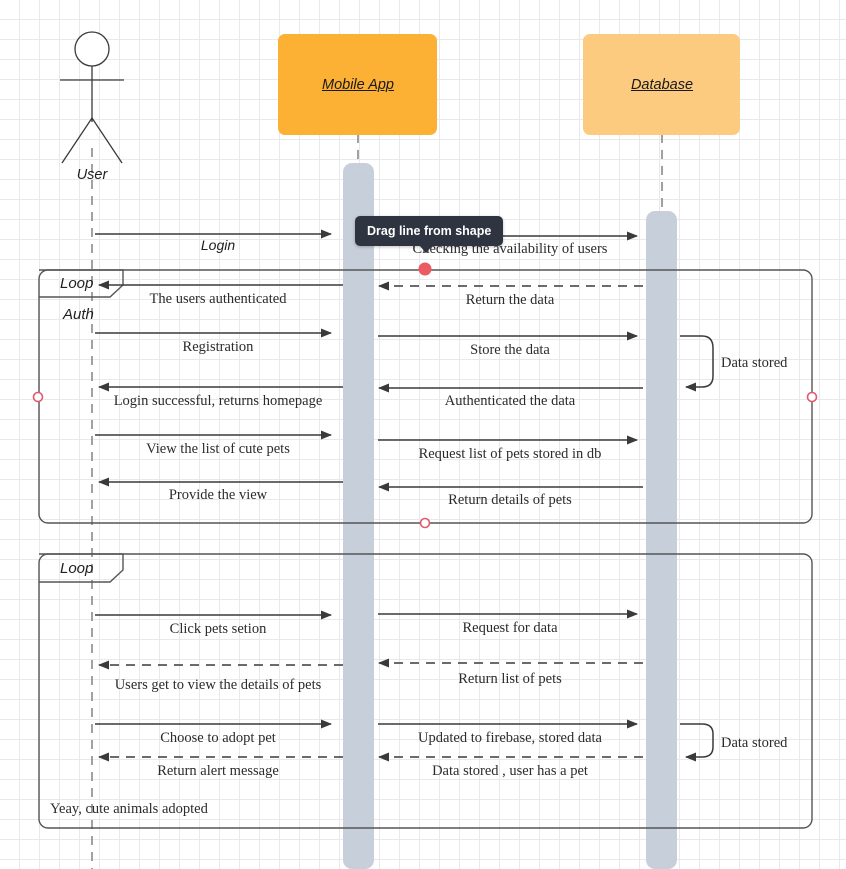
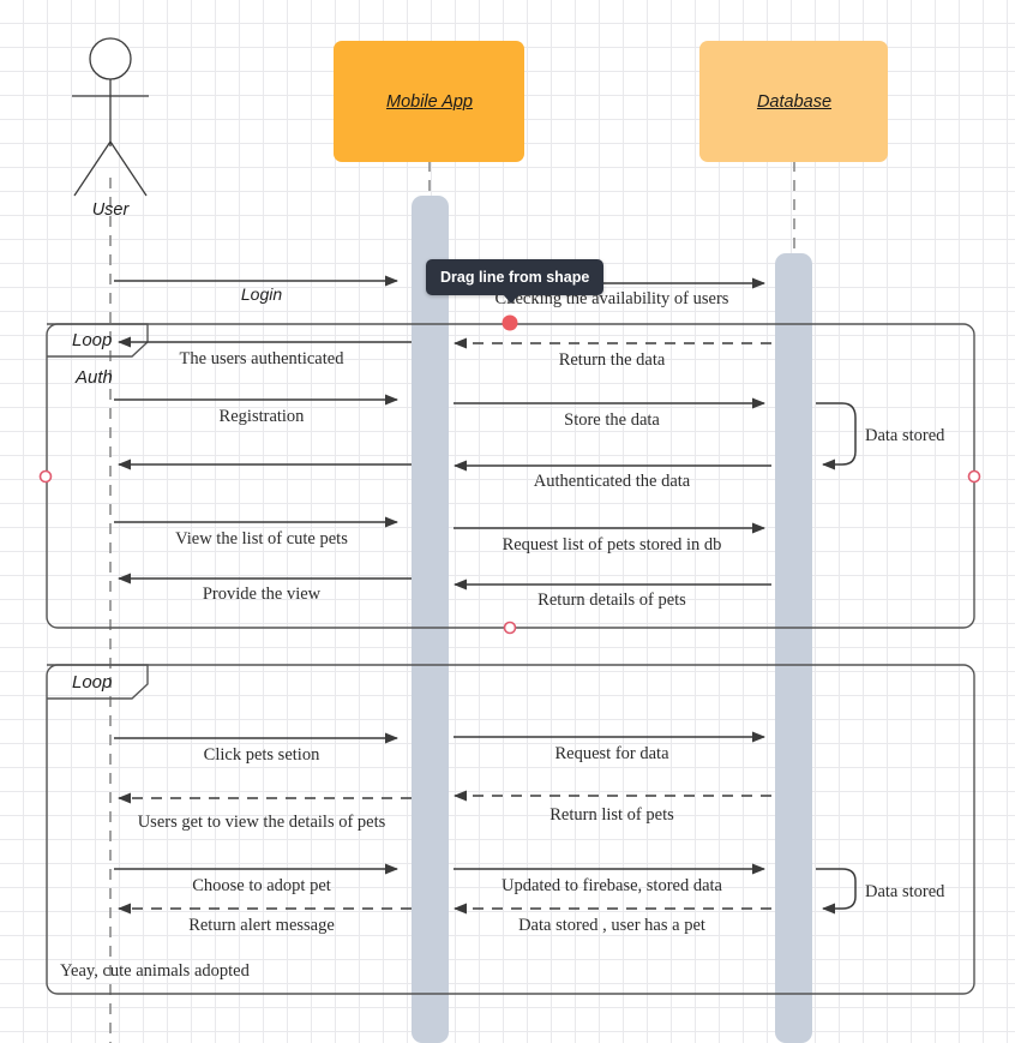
  Mobile App
  Database
  User
  Loop
  Auth
  Loop
  Login
  Ccking the availability of users
  The users authenticated
  Return the data
  Registration
  Store the data
- Login successful, returns homepage
  Authenticated the data
  View the list of cute pets
  Request list of pets stored in db
  Provide the view
  Return details of pets
  Click pets setion
  Request for data
  Users get to view the details of pets
  Return list of pets
  Choose to adopt pet
  Updated to firebase, stored data
  Return alert message
  Data stored , user has a pet
  Data stored
  Data stored
  Yeay, cute animals adopted
  Drag line from shape
